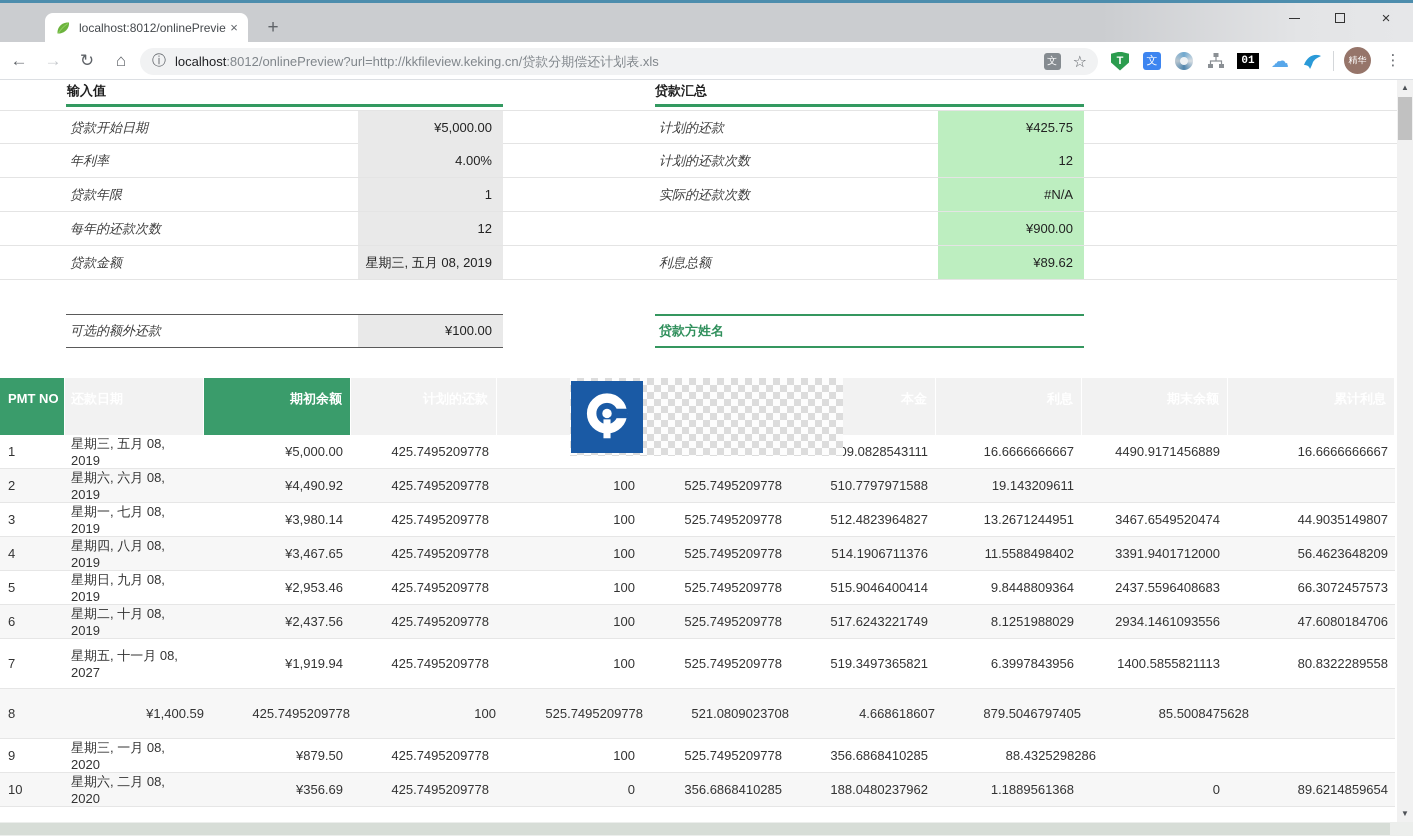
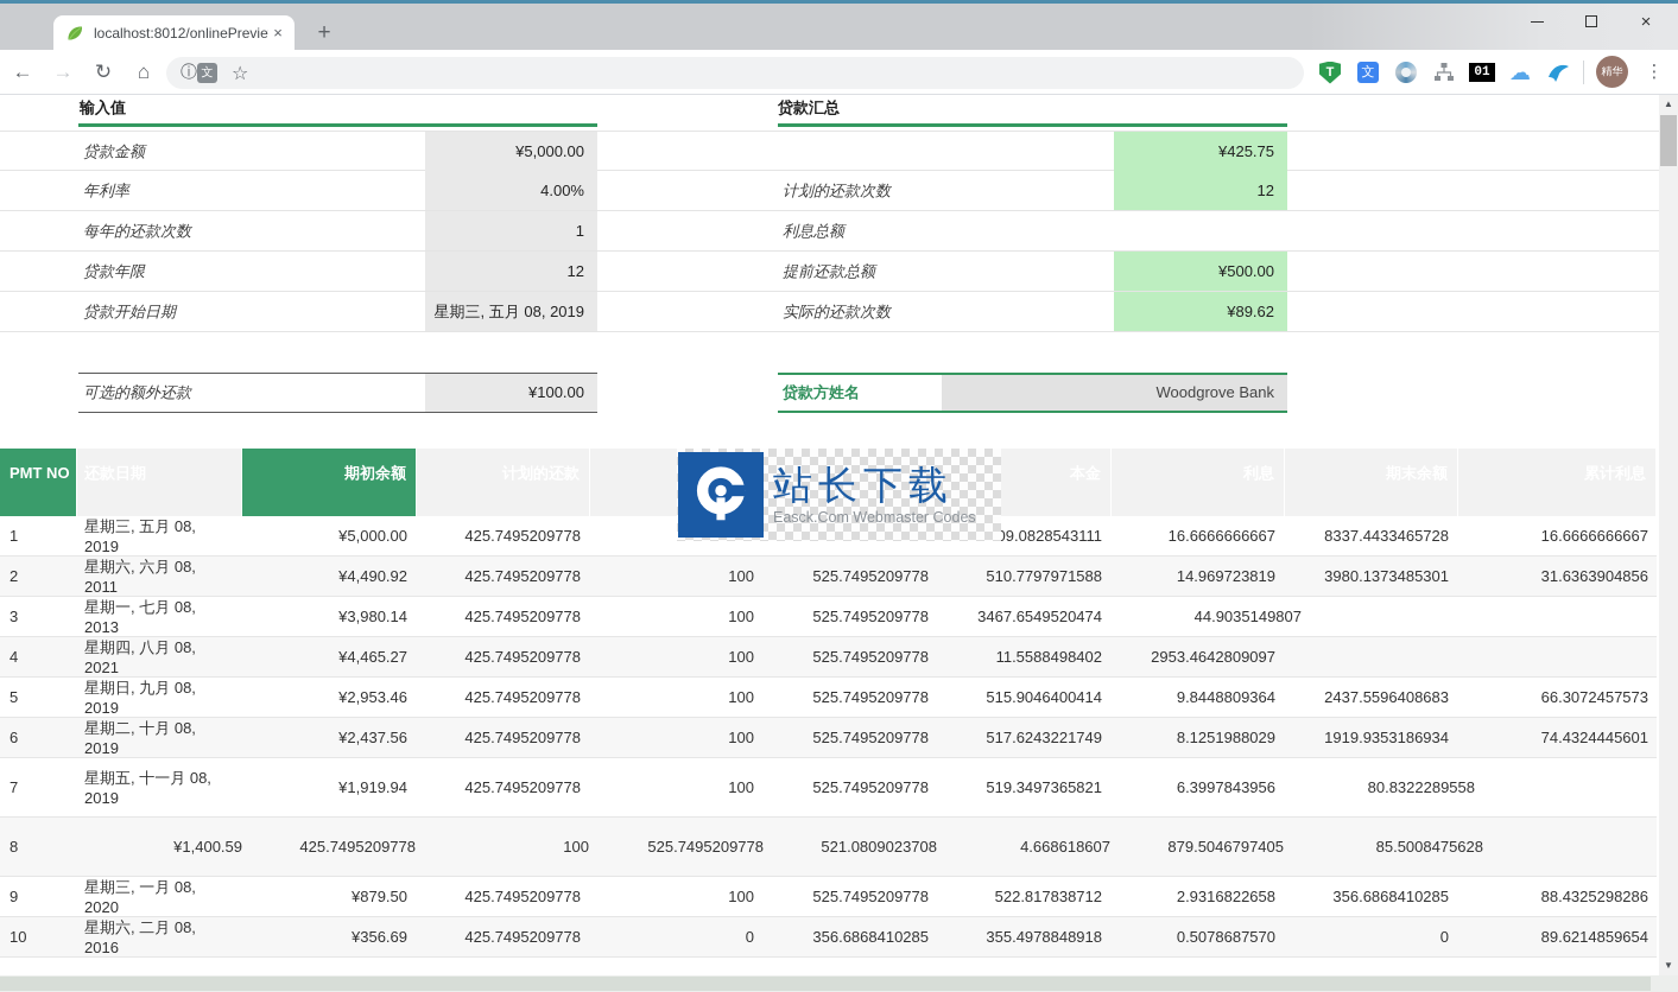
  localhost:8012/onlinePrevie
  ×
  +
  ×
  ←
  →
  ↻
  ⌂
  ⓘ
- localhost:8012/onlinePreview?url=http://kkfileview.keking.cn/贷款分期偿还计划表.xls
  文
  ☆
  T
  文
  01
  ☁
  精华
  ⋮
  输入值
  贷款汇总
- 贷款开始日期
+ 贷款金额
  ¥5,000.00
- 计划的还款
  ¥425.75
  年利率
  4.00%
  计划的还款次数
  12
- 贷款年限
+ 每年的还款次数
  1
- 实际的还款次数
+ 利息总额
- #N/A
- 每年的还款次数
+ 贷款年限
  12
+ 提前还款总额
- ¥900.00
+ ¥500.00
- 贷款金额
+ 贷款开始日期
  星期三, 五月 08, 2019
- 利息总额
+ 实际的还款次数
  ¥89.62
  可选的额外还款
  ¥100.00
  贷款方姓名
+ Woodgrove Bank
  PMT NO
  期初余额
  1
  星期三, 五月 08, 2019
  ¥5,000.00
  425.7495209778
  09.0828543111
  16.6666666667
- 4490.9171456889
+ 8337.4433465728
  16.6666666667
  2
- 星期六, 六月 08, 2019
+ 星期六, 六月 08, 2011
  ¥4,490.92
  425.7495209778
  100
  525.7495209778
  510.7797971588
- 19.143209611
+ 14.969723819
+ 3980.1373485301
+ 31.6363904856
  3
- 星期一, 七月 08, 2019
+ 星期一, 七月 08, 2013
  ¥3,980.14
  425.7495209778
  100
  525.7495209778
- 512.4823964827
- 13.2671244951
  3467.6549520474
  44.9035149807
  4
- 星期四, 八月 08, 2019
+ 星期四, 八月 08, 2021
- ¥3,467.65
+ ¥4,465.27
  425.7495209778
  100
  525.7495209778
- 514.1906711376
  11.5588498402
- 3391.9401712000
+ 2953.4642809097
- 56.4623648209
  5
  星期日, 九月 08, 2019
  ¥2,953.46
  425.7495209778
  100
  525.7495209778
  515.9046400414
  9.8448809364
  2437.5596408683
  66.3072457573
  6
  星期二, 十月 08, 2019
  ¥2,437.56
  425.7495209778
  100
  525.7495209778
  517.6243221749
  8.1251988029
- 2934.1461093556
+ 1919.9353186934
- 47.6080184706
+ 74.4324445601
  7
- 星期五, 十一月 08, 2027
+ 星期五, 十一月 08, 2019
  ¥1,919.94
  425.7495209778
  100
  525.7495209778
  519.3497365821
  6.3997843956
- 1400.5855821113
  80.8322289558
  8
  ¥1,400.59
  425.7495209778
  100
  525.7495209778
  521.0809023708
  4.668618607
  879.5046797405
  85.5008475628
  9
  星期三, 一月 08, 2020
  ¥879.50
  425.7495209778
  100
  525.7495209778
+ 522.817838712
+ 2.9316822658
  356.6868410285
  88.4325298286
  10
- 星期六, 二月 08, 2020
+ 星期六, 二月 08, 2016
  ¥356.69
  425.7495209778
  0
  356.6868410285
- 188.0480237962
+ 355.4978848918
- 1.1889561368
+ 0.5078687570
  0
  89.6214859654
+ 站长下载
+ Easck.Com Webmaster Codes
  ▲
  ▼
